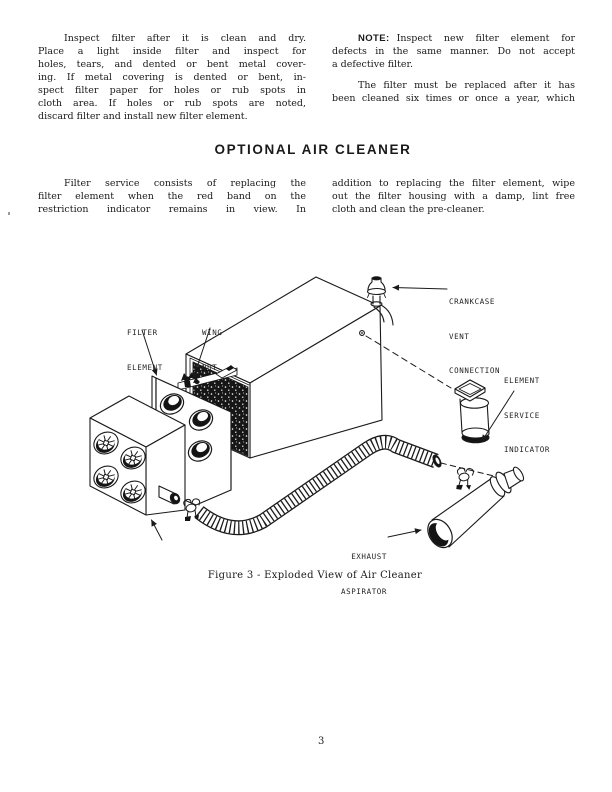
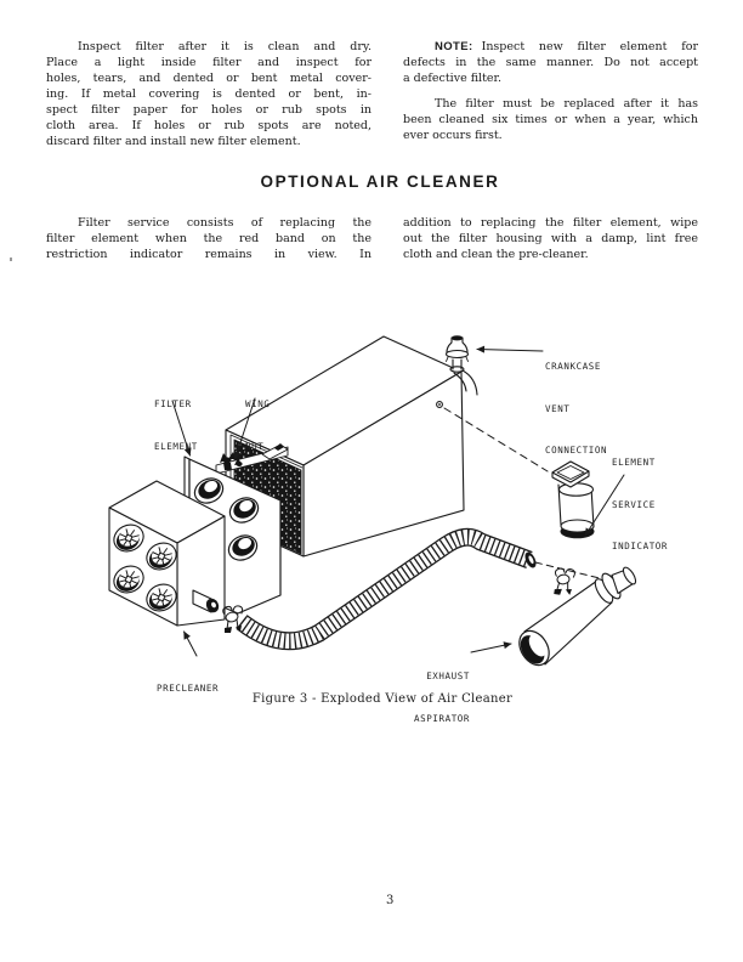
  Inspect filter after it is clean and dry.
  Place a light inside filter and inspect for
  holes, tears, and dented or bent metal cover-
  ing. If metal covering is dented or bent, in-
  spect filter paper for holes or rub spots in
  cloth area. If holes or rub spots are noted,
  discard filter and install new filter element.
  NOTE: Inspect new filter element for
  defects in the same manner. Do not accept
  a defective filter.
  The filter must be replaced after it has
- been cleaned six times or once a year, which
+ been cleaned six times or when a year, which
+ ever occurs first.
  OPTIONAL AIR CLEANER
  Filter service consists of replacing the
  filter element when the red band on the
  restriction indicator remains in view. In
  addition to replacing the filter element, wipe
  out the filter housing with a damp, lint free
  cloth and clean the pre-cleaner.
  FILTER
  ELEMENT
  WING
  NUT
  CRANKCASE
  VENT
  CONNECTION
  ELEMENT
  SERVICE
  INDICATOR
+ PRECLEANER
  EXHAUST
  ASPIRATOR
  Figure 3 - Exploded View of Air Cleaner
  3
